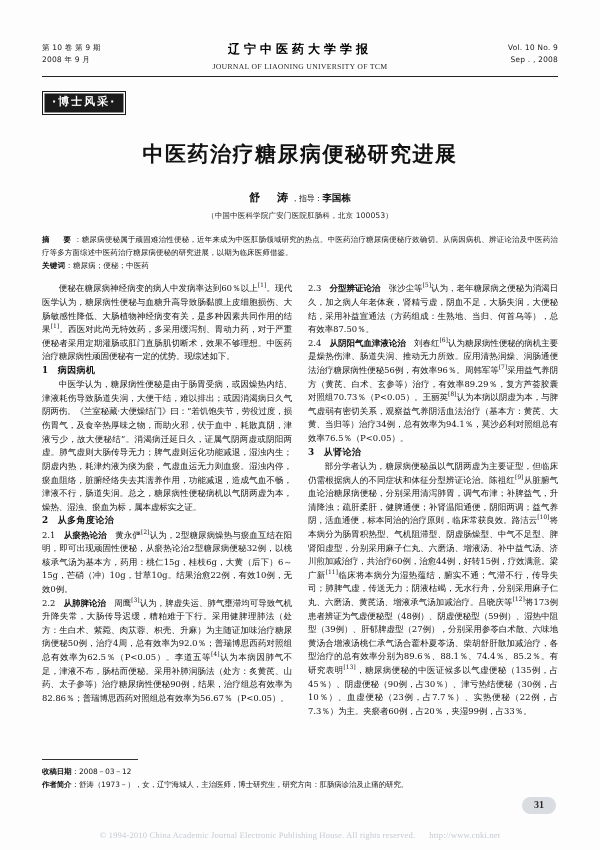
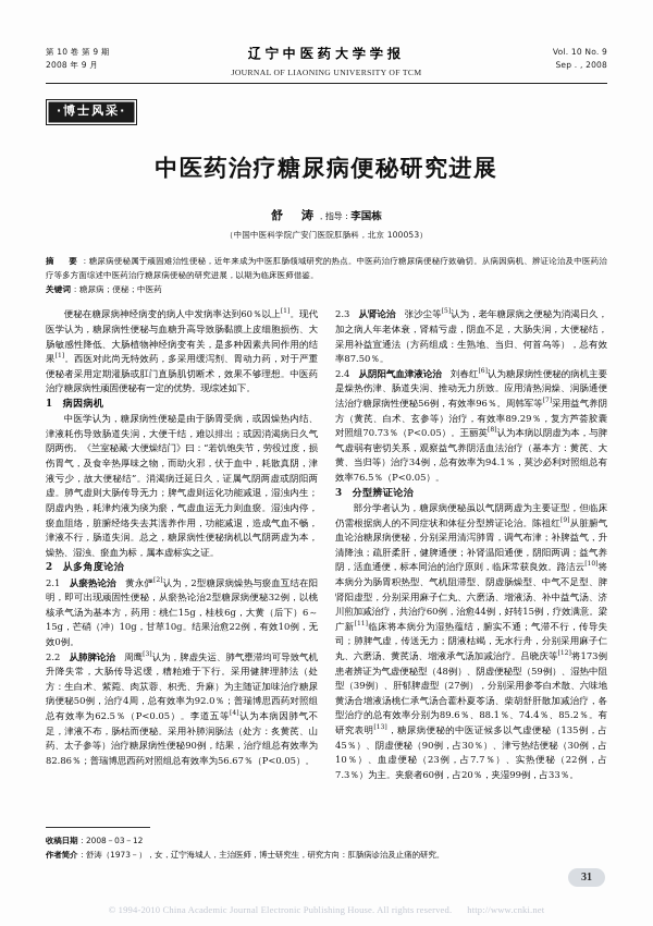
  第 10 卷 第 9 期
  2008 年 9 月
  辽宁中医药大学学报
  JOURNAL OF LIAONING UNIVERSITY OF TCM
  Vol. 10 No. 9
  Sep . , 2008
  ·博士风采·
  中医药治疗糖尿病便秘研究进展
  舒 涛，指导：李国栋
  （中国中医科学院广安门医院肛肠科，北京 100053）
  摘 要：糖尿病便秘属于顽固难治性便秘，近年来成为中医肛肠领域研究的热点。中医药治疗糖尿病便秘疗效确切。从病因病机、辨证论治及中医药治疗等多方面综述中医药治疗糖尿病便秘的研究进展，以期为临床医师借鉴。
  关键词：糖尿病；便秘；中医药
  便秘在糖尿病神经病变的病人中发病率达到60％以上 。现代医学认为，糖尿病性便秘与血糖升高导致肠黏膜上皮细胞损伤、大肠敏感性降低、大肠植物神经病变有关，是多种因素共同作用的结果 。西医对此尚无特效药，多采用缓泻剂、胃动力药，对于严重便秘者采用定期灌肠或肛门直肠肌切断术，效果不够理想。中医药治疗糖尿病性顽固便秘有一定的优势。现综述如下。
  1 病因病机
  中医学认为，糖尿病性便秘是由于肠胃受病，或因燥热内结、津液耗伤导致肠道失润，大便干结，难以排出；或因消渴病日久气阴两伤。《兰室秘藏·大便燥结门》曰：“若饥饱失节，劳役过度，损伤胃气，及食辛热厚味之物，而助火邪，伏于血中，耗散真阴，津液亏少，故大便秘结”。消渴病迁延日久，证属气阴两虚或阴阳两虚。肺气虚则大肠传导无力；脾气虚则运化功能减退，湿浊内生；阴虚内热，耗津灼液为痰为瘀，气虚血运无力则血瘀。湿浊内停，瘀血阻络，脏腑经络失去其濡养作用，功能减退，造成气血不畅，津液不行，肠道失润。总之，糖尿病性便秘病机以气阴两虚为本，燥热、湿浊、瘀血为标，属本虚标实之证。
  2 从多角度论治
  2.1 从瘀热论治 黄永俨 认为，2型糖尿病燥热与瘀血互结在阳明，即可出现顽固性便秘，从瘀热论治2型糖尿病便秘32例，以桃核承气汤为基本方，药用：桃仁15g，桂枝6g，大黄（后下）6～15g，芒硝（冲）10g，甘草10g。结果治愈22例，有效10例，无效0例。
  2.2 从肺脾论治 周鹰 认为，脾虚失运、肺气壅滞均可导致气机升降失常，大肠传导迟缓，糟粕难于下行。采用健脾理肺法（处方：生白术、紫菀、肉苁蓉、枳壳、升麻）为主随证加味治疗糖尿病便秘50例，治疗4周，总有效率为92.0％；普瑞博思西药对照组总有效率为62.5％（P<0.05）。李道五等 认为本病因肺气不足，津液不布，肠枯而便秘。采用补肺润肠法（处方：炙黄芪、山药、太子参等）治疗糖尿病性便秘90例，结果，治疗组总有效率为82.86％；普瑞博思西药对照组总有效率为56.67％（P<0.05）。
- 2.3 分型辨证论治 张沙尘等 认为，老年糖尿病之便秘为消渴日久，加之病人年老体衰，肾精亏虚，阴血不足，大肠失润，大便秘结，采用补益宣通法（方药组成：生熟地、当归、何首乌等），总有效率87.50％。
+ 2.3 从肾论治 张沙尘等 认为，老年糖尿病之便秘为消渴日久，加之病人年老体衰，肾精亏虚，阴血不足，大肠失润，大便秘结，采用补益宣通法（方药组成：生熟地、当归、何首乌等），总有效率87.50％。
  2.4 从阴阳气血津液论治 刘春红 认为糖尿病性便秘的病机主要是燥热伤津、肠道失润、推动无力所致。应用清热润燥、润肠通便法治疗糖尿病性便秘56例，有效率96％。周韩军等 采用益气养阴方（黄芪、白术、玄参等）治疗，有效率89.29％，复方芦荟胶囊对照组70.73％（P<0.05）。王丽英 认为本病以阴虚为本，与脾气虚弱有密切关系，观察益气养阴活血法治疗（基本方：黄芪、大黄、当归等）治疗34例，总有效率为94.1％，莫沙必利对照组总有效率76.5％（P<0.05）。
- 3 从肾论治
+ 3 分型辨证论治
  部分学者认为，糖尿病便秘虽以气阴两虚为主要证型，但临床仍需根据病人的不同症状和体征分型辨证论治。陈祖红 从脏腑气血论治糖尿病便秘，分别采用清泻肺胃，调气布津；补脾益气，升清降浊；疏肝柔肝，健脾通便；补肾温阳通便，阴阳两调；益气养阴，活血通便，标本同治的治疗原则，临床常获良效。路洁云 将本病分为肠胃积热型、气机阻滞型、阴虚肠燥型、中气不足型、脾肾阳虚型，分别采用麻子仁丸、六磨汤、增液汤、补中益气汤、济川煎加减治疗，共治疗60例，治愈44例，好转15例，疗效满意。梁广新 临床将本病分为湿热蕴结，腑实不通；气滞不行，传导失司；肺脾气虚，传送无力；阴液枯竭，无水行舟，分别采用麻子仁丸、六磨汤、黄芪汤、增液承气汤加减治疗。吕晓庆等 将173例患者辨证为气虚便秘型（48例）、阴虚便秘型（59例）、湿热中阻型（39例）、肝郁脾虚型（27例），分别采用参苓白术散、六味地黄汤合增液汤桃仁承气汤合藿朴夏苓汤、柴胡舒肝散加减治疗，各型治疗的总有效率分别为89.6％、88.1％、74.4％、85.2％。有研究表明 ，糖尿病便秘的中医证候多以气虚便秘（135例，占45％）、阴虚便秘（90例，占30％）、津亏热结便秘（30例，占10％）、血虚便秘（23例，占7.7％）、实热便秘（22例，占7.3％）为主。夹瘀者60例，占20％，夹湿99例，占33％。
  收稿日期：2008－03－12
  作者简介：舒涛（1973－），女，辽宁海城人，主治医师，博士研究生，研究方向：肛肠病诊治及止痛的研究。
  31
  © 1994-2010 China Academic Journal Electronic Publishing House. All rights reserved. http://www.cnki.net
